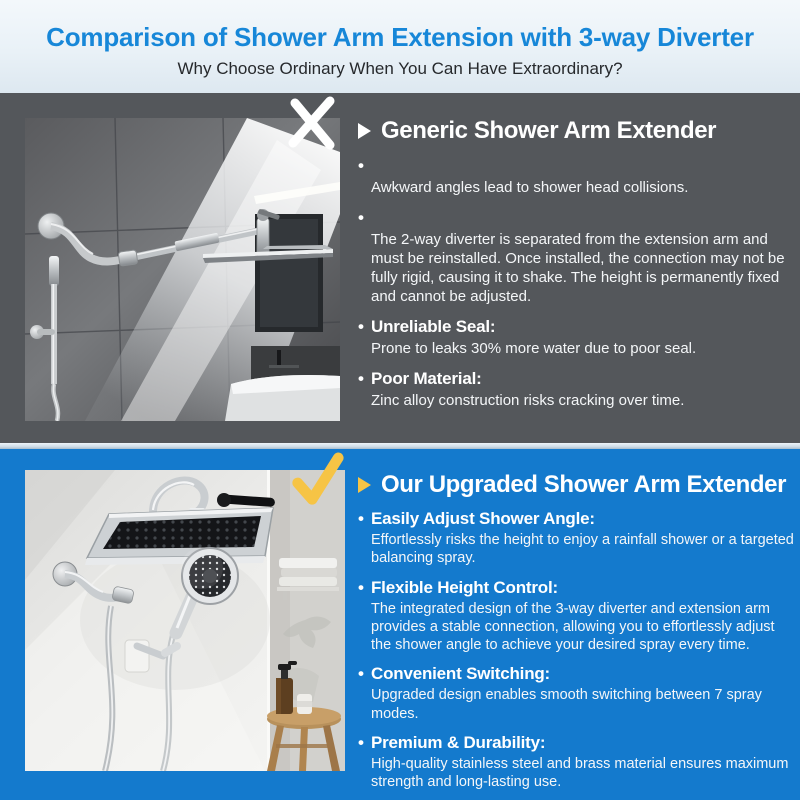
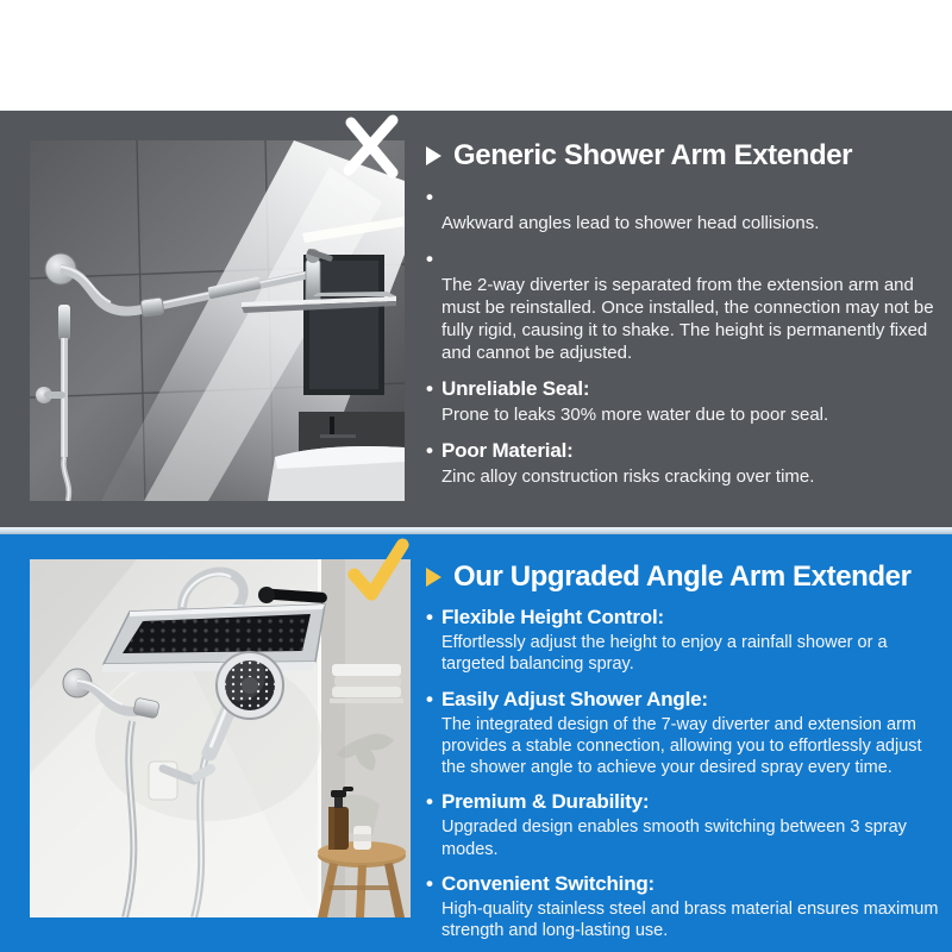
- Comparison of Shower Arm Extension with 3-way Diverter
- Why Choose Ordinary When You Can Have Extraordinary?
  Generic Shower Arm Extender
  •
  Awkward angles lead to shower head collisions.
  •
  The 2-way diverter is separated from the extension arm and must be reinstalled. Once installed, the connection may not be fully rigid, causing it to shake. The height is permanently fixed and cannot be adjusted.
  •
  Unreliable Seal:
  Prone to leaks 30% more water due to poor seal.
  •
  Poor Material:
  Zinc alloy construction risks cracking over time.
- Our Upgraded Shower Arm Extender
+ Our Upgraded Angle Arm Extender
  •
- Easily Adjust Shower Angle:
+ Flexible Height Control:
- Effortlessly risks the height to enjoy a rainfall shower or a targeted balancing spray.
+ Effortlessly adjust the height to enjoy a rainfall shower or a targeted balancing spray.
  •
- Flexible Height Control:
+ Easily Adjust Shower Angle:
- The integrated design of the 3-way diverter and extension arm provides a stable connection, allowing you to effortlessly adjust the shower angle to achieve your desired spray every time.
+ The integrated design of the 7-way diverter and extension arm provides a stable connection, allowing you to effortlessly adjust the shower angle to achieve your desired spray every time.
  •
- Convenient Switching:
+ Premium & Durability:
- Upgraded design enables smooth switching between 7 spray modes.
+ Upgraded design enables smooth switching between 3 spray modes.
  •
- Premium & Durability:
+ Convenient Switching:
  High-quality stainless steel and brass material ensures maximum strength and long-lasting use.
